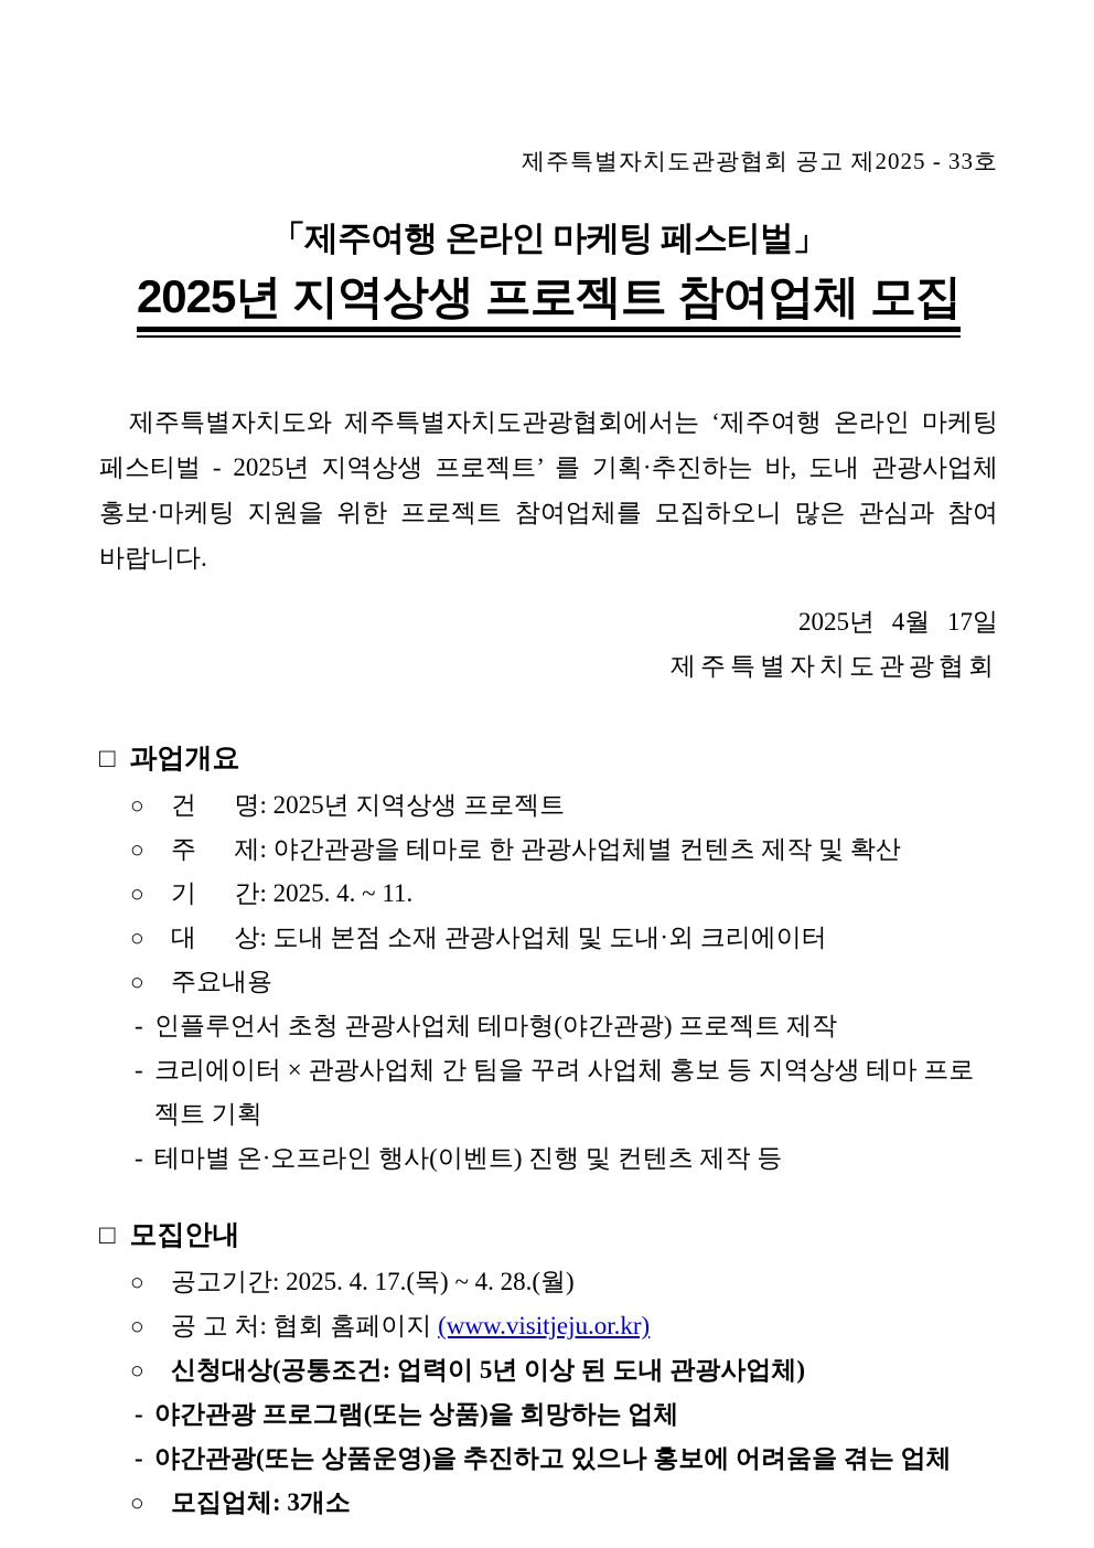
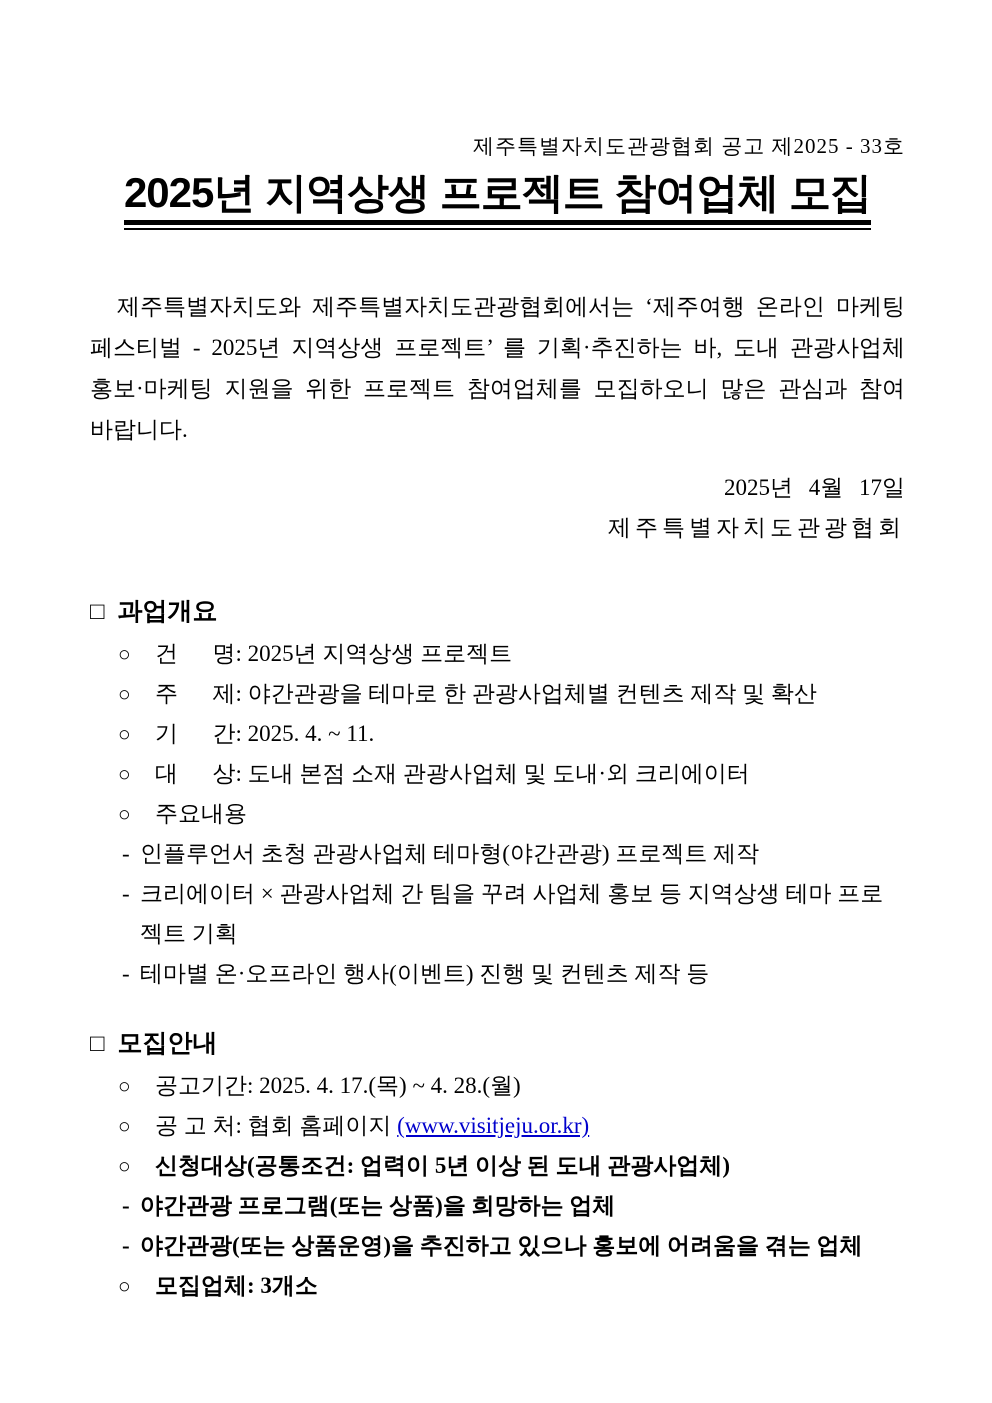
  제주특별자치도관광협회 공고 제2025 - 33호
- 「제주여행 온라인 마케팅 페스티벌」
  2025년 지역상생 프로젝트 참여업체 모집
  제주특별자치도와 제주특별자치도관광협회에서는 ‘제주여행 온라인 마케팅 페스티벌 - 2025년 지역상생 프로젝트’ 를 기획·추진하는 바, 도내 관광사업체 홍보·마케팅 지원을 위한 프로젝트 참여업체를 모집하오니 많은 관심과 참여 바랍니다.
  2025년 4월 17일
  제주특별자치도관광협회
  □
  과업개요
  ○
  건 명: 2025년 지역상생 프로젝트
  ○
  주 제: 야간관광을 테마로 한 관광사업체별 컨텐츠 제작 및 확산
  ○
  기 간: 2025. 4. ~ 11.
  ○
  대 상: 도내 본점 소재 관광사업체 및 도내·외 크리에이터
  ○
  주요내용
  -
  인플루언서 초청 관광사업체 테마형(야간관광) 프로젝트 제작
  -
  크리에이터 × 관광사업체 간 팀을 꾸려 사업체 홍보 등 지역상생 테마 프로젝트 기획
  -
  테마별 온·오프라인 행사(이벤트) 진행 및 컨텐츠 제작 등
  □
  모집안내
  ○
  공고기간: 2025. 4. 17.(목) ~ 4. 28.(월)
  ○
  공 고 처: 협회 홈페이지 (www.visitjeju.or.kr)
  ○
  신청대상(공통조건: 업력이 5년 이상 된 도내 관광사업체)
  -
  야간관광 프로그램(또는 상품)을 희망하는 업체
  -
  야간관광(또는 상품운영)을 추진하고 있으나 홍보에 어려움을 겪는 업체
  ○
  모집업체: 3개소
